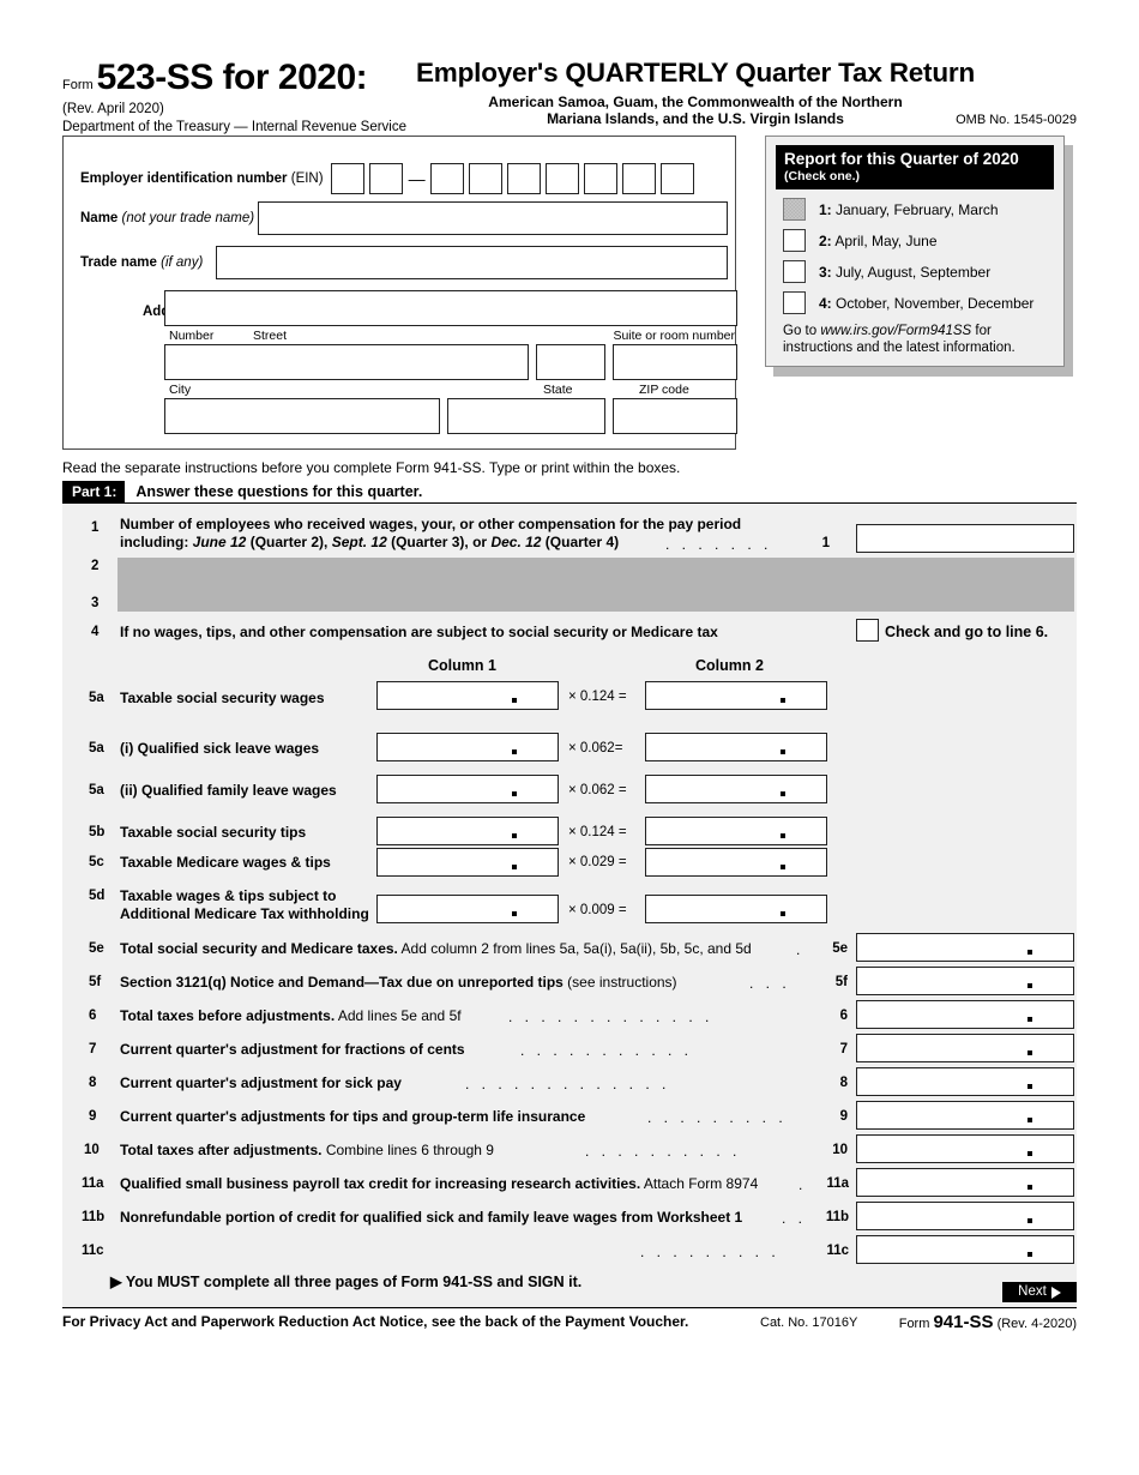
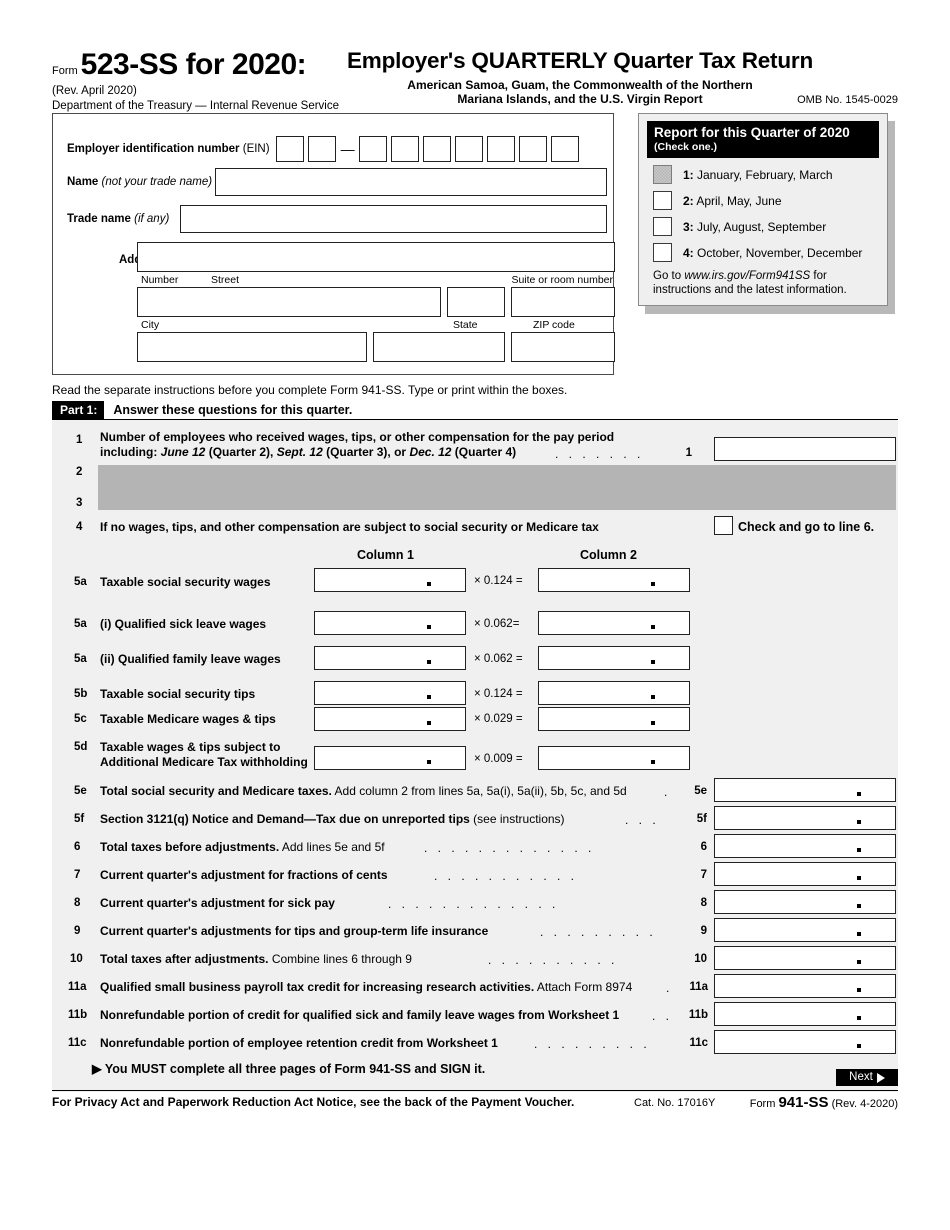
  Form523-SS for 2020:
  (Rev. April 2020)
  Department of the Treasury — Internal Revenue Service
  Employer's QUARTERLY Quarter Tax Return
  American Samoa, Guam, the Commonwealth of the Northern
- Mariana Islands, and the U.S. Virgin Islands
+ Mariana Islands, and the U.S. Virgin Report
  OMB No. 1545-0029
  Employer identification number (EIN)
  —
  Name (not your trade name)
  Trade name (if any)
  Number
  Street
  Suite or room number
  City
  State
  ZIP code
  Report for this Quarter of 2020
  (Check one.)
  1: January, February, March
  2: April, May, June
  3: July, August, September
  4: October, November, December
  Go to www.irs.gov/Form941SS for instructions and the latest information.
  Read the separate instructions before you complete Form 941-SS. Type or print within the boxes.
  Part 1:
  Answer these questions for this quarter.
  1
- Number of employees who received wages, your, or other compensation for the pay period
+ Number of employees who received wages, tips, or other compensation for the pay period
  including: June 12 (Quarter 2), Sept. 12 (Quarter 3), or Dec. 12 (Quarter 4)
  . . . . . . .
  1
  2
  3
  4
  If no wages, tips, and other compensation are subject to social security or Medicare tax
  Check and go to line 6.
  Column 1
  Column 2
  5a
  Taxable social security wages
  × 0.124 =
  5a
  (i) Qualified sick leave wages
  × 0.062=
  5a
  (ii) Qualified family leave wages
  × 0.062 =
  5b
  Taxable social security tips
  × 0.124 =
  5c
  Taxable Medicare wages & tips
  × 0.029 =
  5d
  Taxable wages & tips subject to
  Additional Medicare Tax withholding
  × 0.009 =
  5e
  Total social security and Medicare taxes. Add column 2 from lines 5a, 5a(i), 5a(ii), 5b, 5c, and 5d
  .
  5e
  5f
  Section 3121(q) Notice and Demand—Tax due on unreported tips (see instructions)
  . . .
  5f
  6
  Total taxes before adjustments. Add lines 5e and 5f
  . . . . . . . . . . . . .
  6
  7
  Current quarter's adjustment for fractions of cents
  . . . . . . . . . . .
  7
  8
  Current quarter's adjustment for sick pay
  . . . . . . . . . . . . .
  8
  9
  Current quarter's adjustments for tips and group-term life insurance
  . . . . . . . . .
  9
  10
  Total taxes after adjustments. Combine lines 6 through 9
  . . . . . . . . . .
  10
  11a
  Qualified small business payroll tax credit for increasing research activities. Attach Form 8974
  .
  11a
  11b
  Nonrefundable portion of credit for qualified sick and family leave wages from Worksheet 1
  . .
  11b
  11c
+ Nonrefundable portion of employee retention credit from Worksheet 1
  . . . . . . . . .
  11c
  ▶ You MUST complete all three pages of Form 941-SS and SIGN it.
  Next
  For Privacy Act and Paperwork Reduction Act Notice, see the back of the Payment Voucher.
  Cat. No. 17016Y
  Form 941-SS (Rev. 4-2020)
